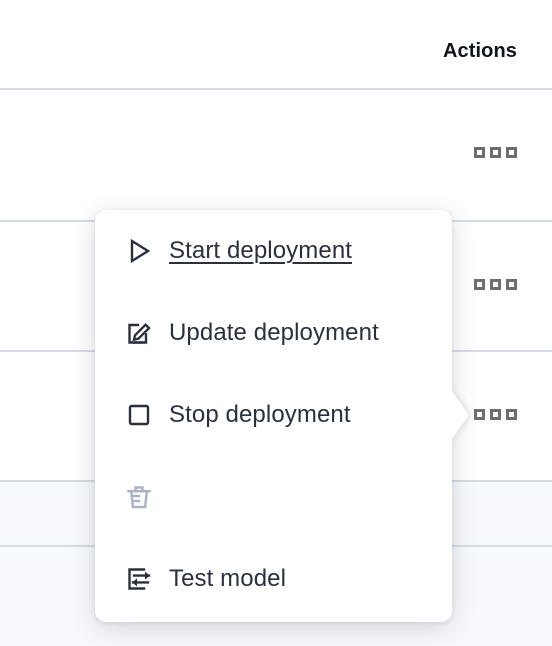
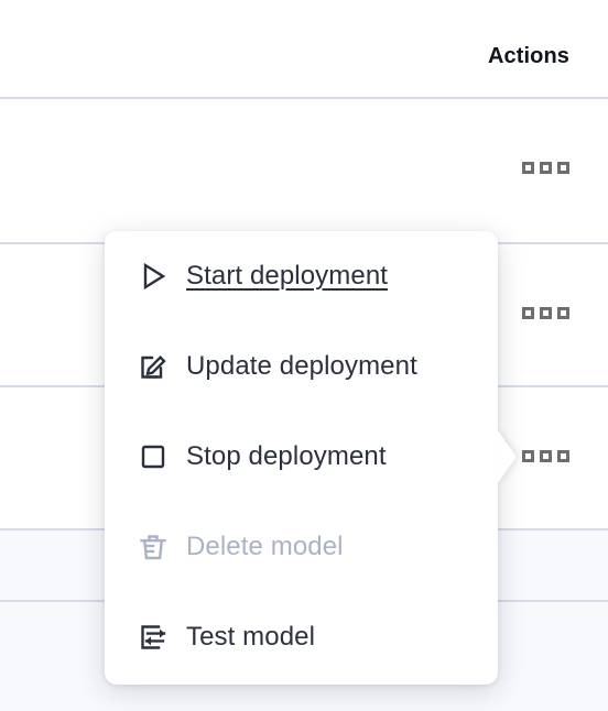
  Actions
  Start deployment
  Update deployment
  Stop deployment
+ Delete model
  Test model
